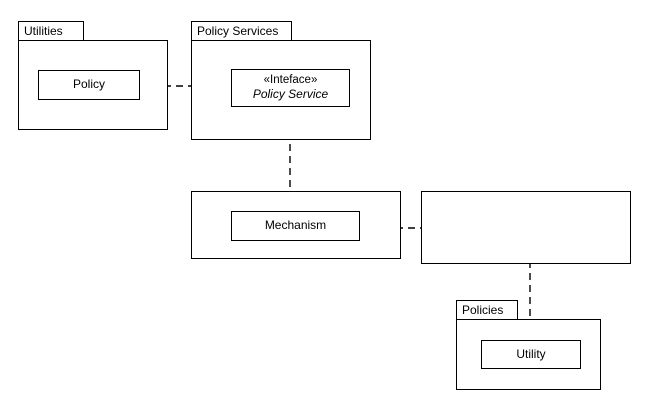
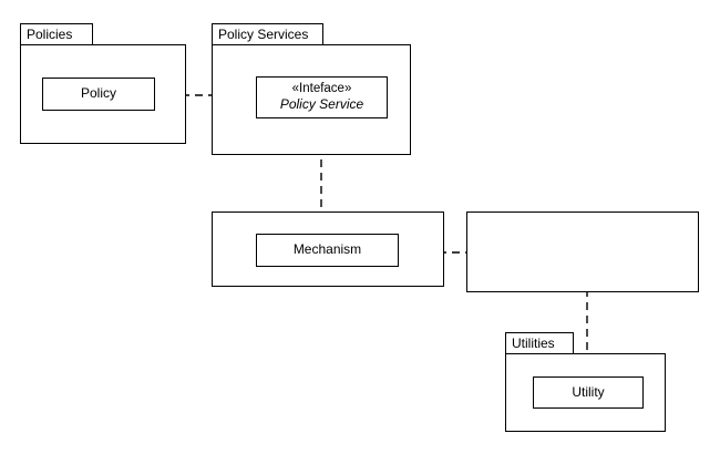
- Utilities
+ Policies
  Policy
  Policy Services
  «Inteface»
  Policy Service
  Mechanism
- Policies
+ Utilities
  Utility
